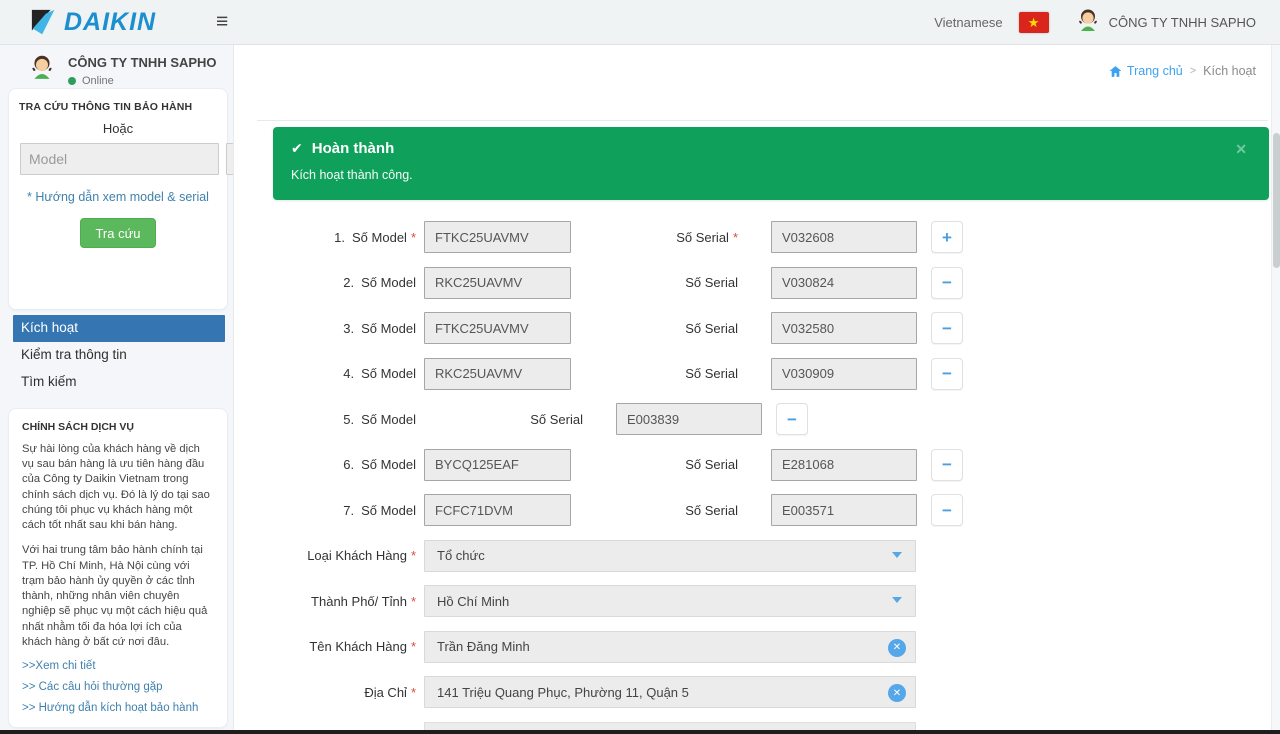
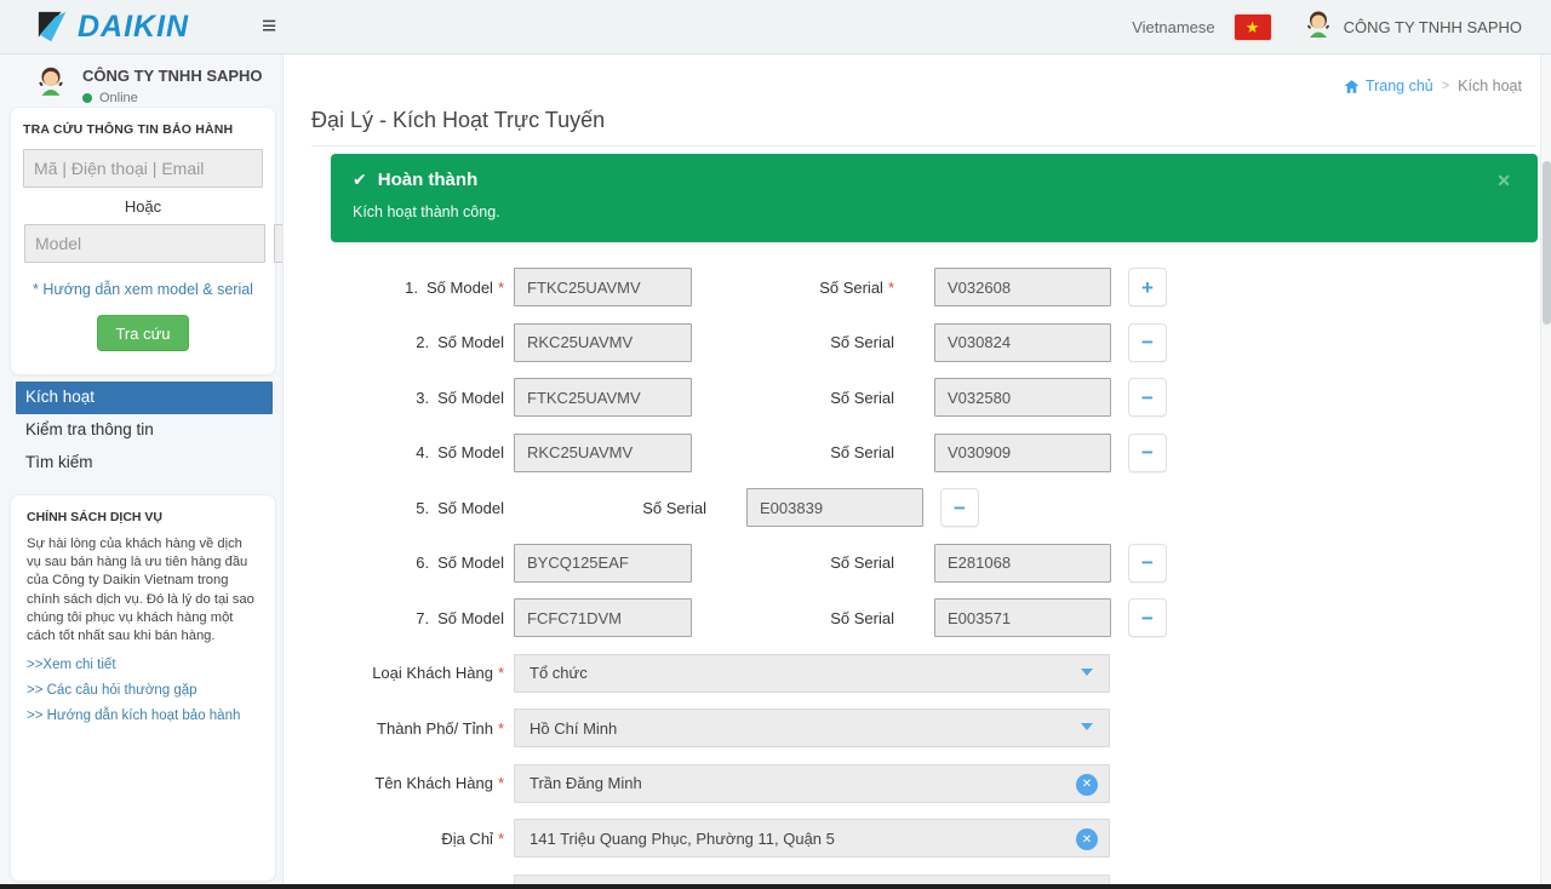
  DAIKIN
  ≡
  Vietnamese
  ★
  CÔNG TY TNHH SAPHO
  CÔNG TY TNHH SAPHO
  Online
  TRA CỨU THÔNG TIN BẢO HÀNH
+ Mã | Điện thoại | Email
  Hoặc
  Model
  * Hướng dẫn xem model & serial
  Tra cứu
  Kích hoạt
  Kiểm tra thông tin
  Tìm kiếm
  CHÍNH SÁCH DỊCH VỤ
  Sự hài lòng của khách hàng về dịch vụ sau bán hàng là ưu tiên hàng đầu của Công ty Daikin Vietnam trong chính sách dịch vụ. Đó là lý do tại sao chúng tôi phục vụ khách hàng một cách tốt nhất sau khi bán hàng.
- Với hai trung tâm bảo hành chính tại TP. Hồ Chí Minh, Hà Nội cùng với trạm bảo hành ủy quyền ở các tỉnh thành, những nhân viên chuyên nghiệp sẽ phục vụ một cách hiệu quả nhất nhằm tối đa hóa lợi ích của khách hàng ở bất cứ nơi đâu.
  >>Xem chi tiết
  >> Các câu hỏi thường gặp
  >> Hướng dẫn kích hoạt bảo hành
  Trang chủ
  >
  Kích hoạt
+ Đại Lý - Kích Hoạt Trực Tuyến
  ✔
  Hoàn thành
  Kích hoạt thành công.
  ✕
  1. Số Model *
  FTKC25UAVMV
  Số Serial *
  V032608
  +
  2. Số Model
  RKC25UAVMV
  Số Serial
  V030824
  −
  3. Số Model
  FTKC25UAVMV
  Số Serial
  V032580
  −
  4. Số Model
  RKC25UAVMV
  Số Serial
  V030909
  −
  5. Số Model
  Số Serial
  E003839
  −
  6. Số Model
  BYCQ125EAF
  Số Serial
  E281068
  −
  7. Số Model
  FCFC71DVM
  Số Serial
  E003571
  −
  Loại Khách Hàng *
  Tổ chức
  Thành Phố/ Tỉnh *
  Hồ Chí Minh
  Tên Khách Hàng *
  Trần Đăng Minh
  ✕
  Địa Chỉ *
  141 Triệu Quang Phục, Phường 11, Quận 5
  ✕
